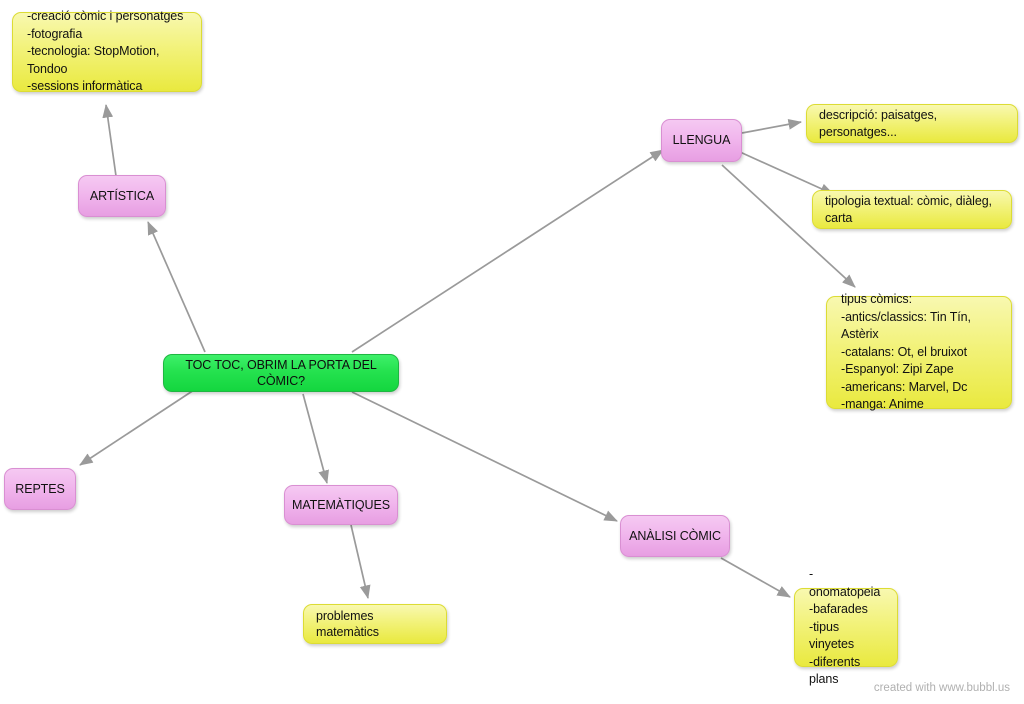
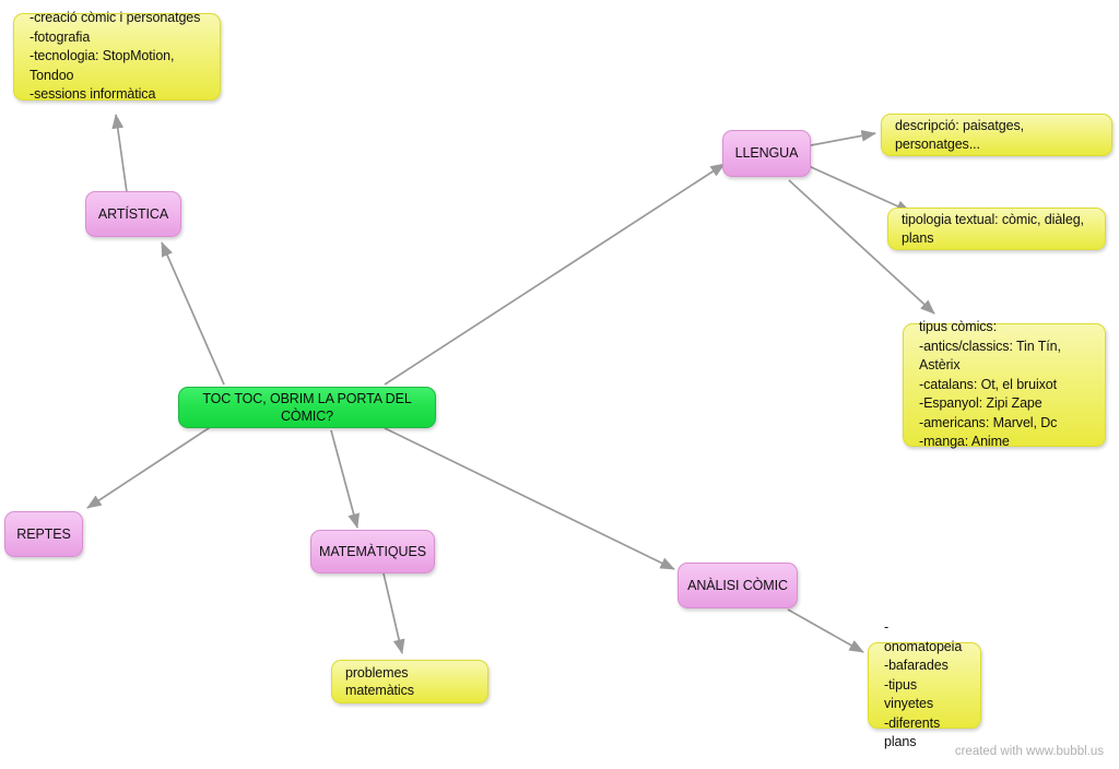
  -creació còmic i personatges
  -fotografia
  -tecnologia: StopMotion, Tondoo
  -sessions informàtica
  ARTÍSTICA
  TOC TOC, OBRIM LA PORTA DEL CÒMIC?
  LLENGUA
  descripció: paisatges, personatges...
- tipologia textual: còmic, diàleg, carta
+ tipologia textual: còmic, diàleg, plans
  tipus còmics:
  -antics/classics: Tin Tín, Astèrix
  -catalans: Ot, el bruixot
  -Espanyol: Zipi Zape
  -americans: Marvel, Dc
  -manga: Anime
  REPTES
  MATEMÀTIQUES
  problemes matemàtics
  ANÀLISI CÒMIC
  -onomatopeia
  -bafarades
  -tipus vinyetes
  -diferents plans
  created with www.bubbl.us
